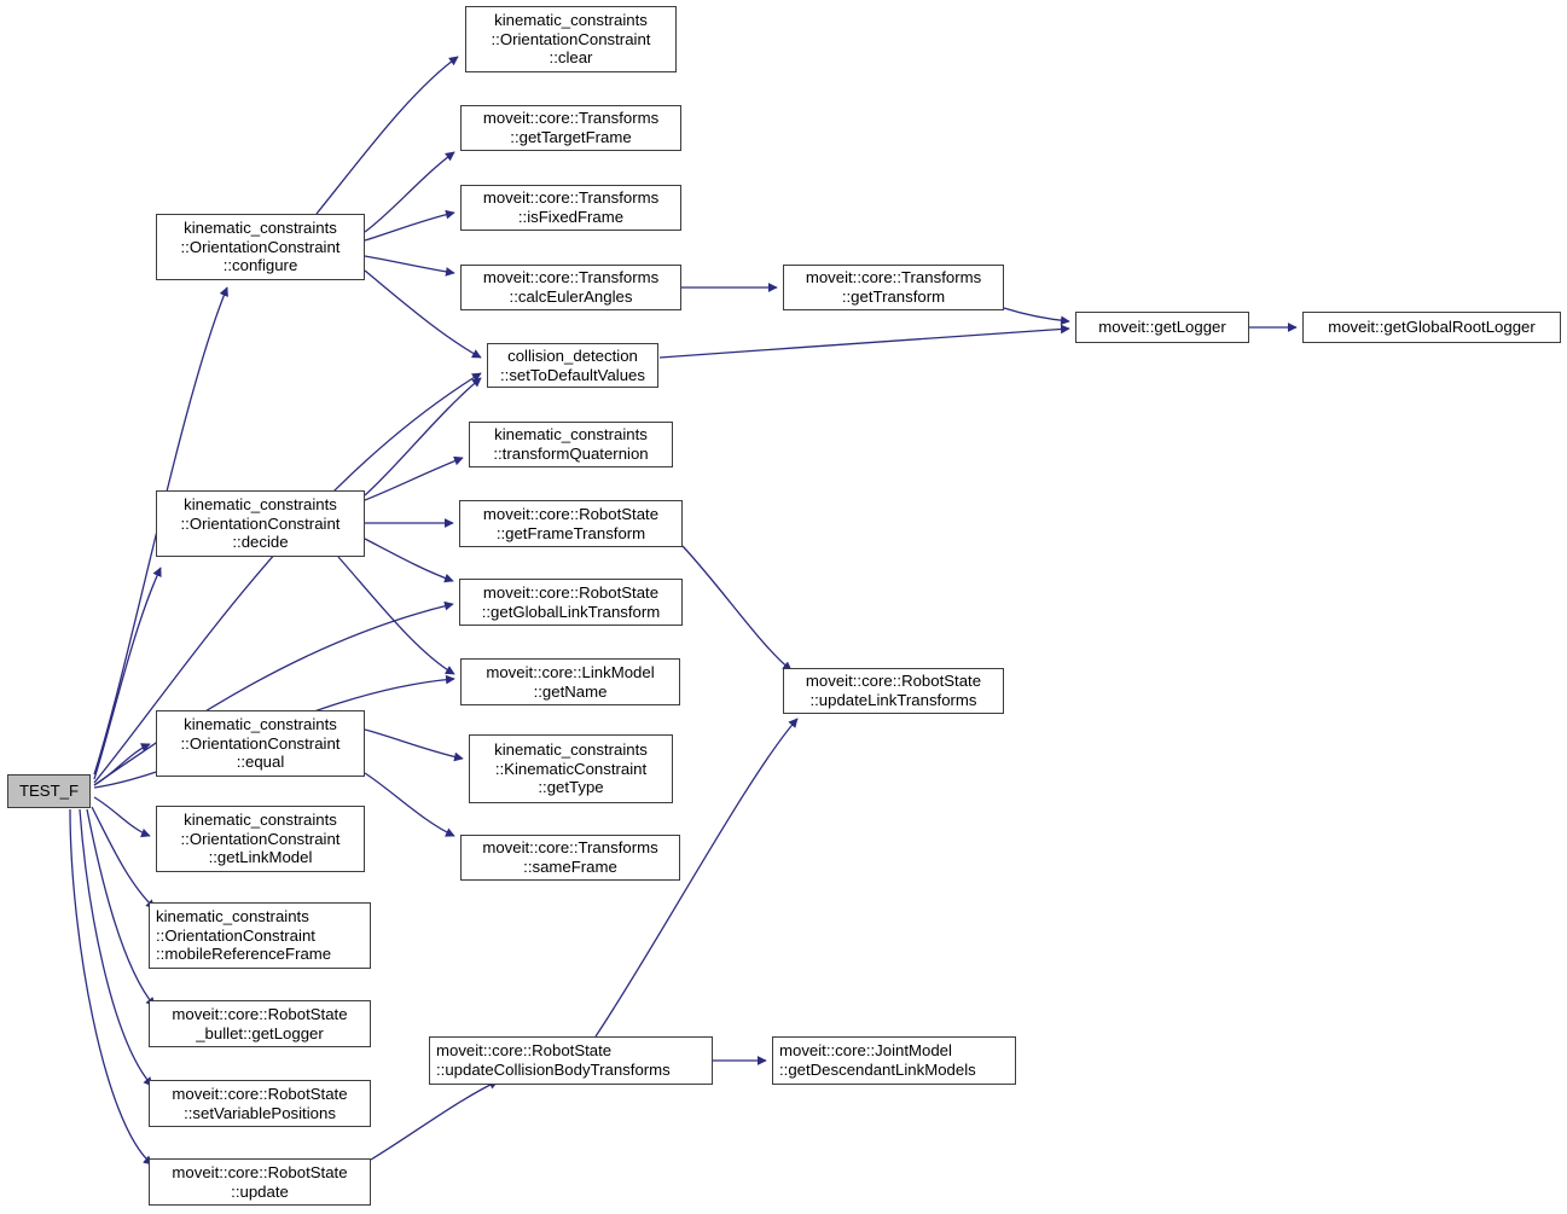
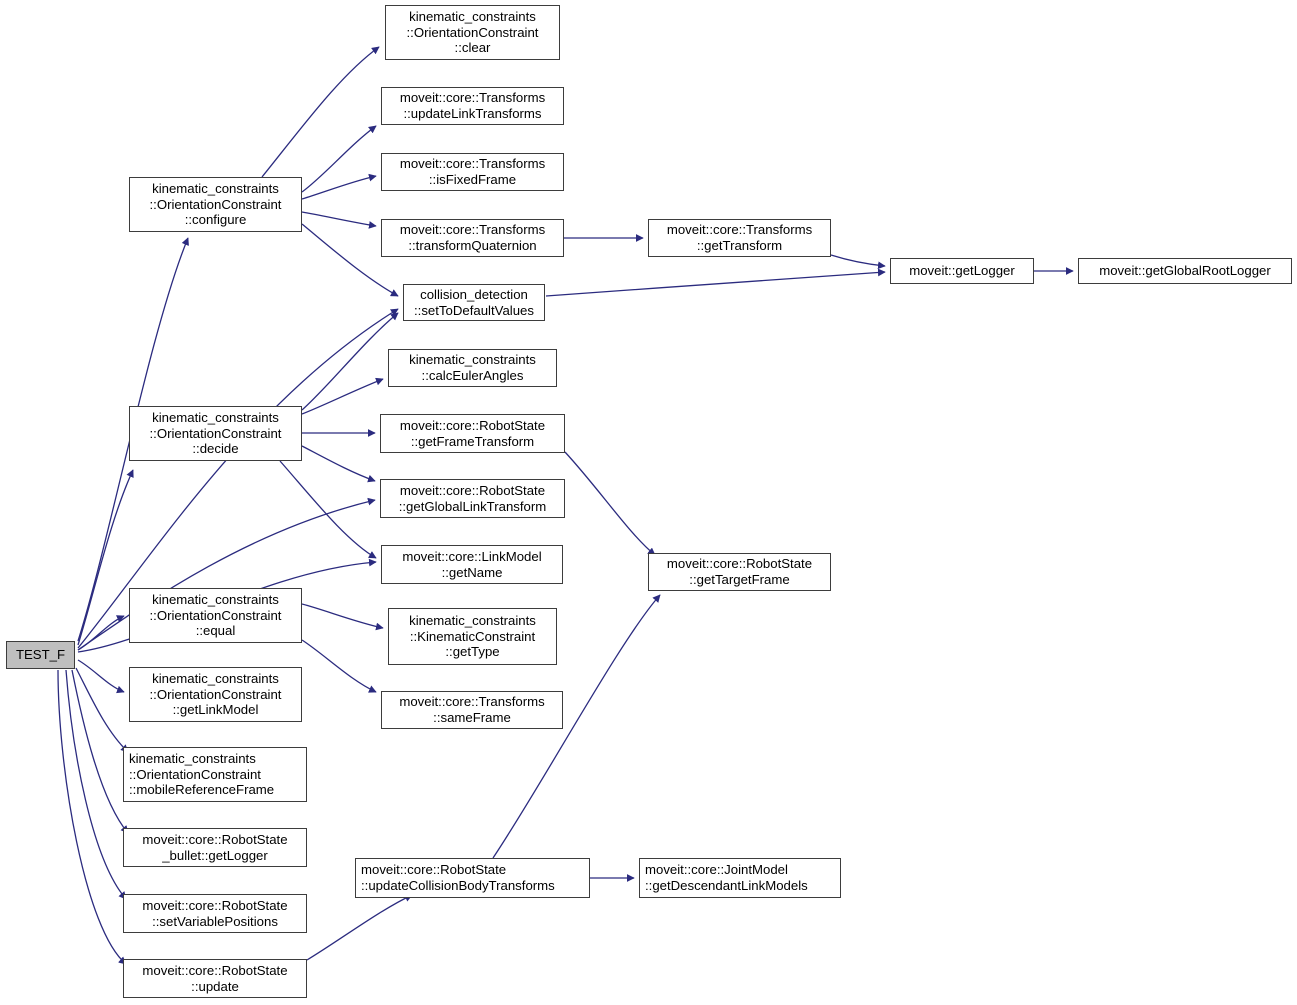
  TEST_F
  kinematic_constraints
  ::OrientationConstraint
  ::configure
  kinematic_constraints
  ::OrientationConstraint
  ::clear
  moveit::core::Transforms
- ::getTargetFrame
+ ::updateLinkTransforms
  moveit::core::Transforms
  ::isFixedFrame
  moveit::core::Transforms
- ::calcEulerAngles
+ ::transformQuaternion
  collision_detection
  ::setToDefaultValues
  moveit::core::Transforms
  ::getTransform
  moveit::getLogger
  moveit::getGlobalRootLogger
  kinematic_constraints
  ::OrientationConstraint
  ::decide
  kinematic_constraints
- ::transformQuaternion
+ ::calcEulerAngles
  moveit::core::RobotState
  ::getFrameTransform
  moveit::core::RobotState
  ::getGlobalLinkTransform
  moveit::core::LinkModel
  ::getName
  moveit::core::RobotState
- ::updateLinkTransforms
+ ::getTargetFrame
  kinematic_constraints
  ::OrientationConstraint
  ::equal
  kinematic_constraints
  ::KinematicConstraint
  ::getType
  moveit::core::Transforms
  ::sameFrame
  kinematic_constraints
  ::OrientationConstraint
  ::getLinkModel
  kinematic_constraints
  ::OrientationConstraint
  ::mobileReferenceFrame
  moveit::core::RobotState
  _bullet::getLogger
  moveit::core::RobotState
  ::setVariablePositions
  moveit::core::RobotState
  ::update
  moveit::core::RobotState
  ::updateCollisionBodyTransforms
  moveit::core::JointModel
  ::getDescendantLinkModels
